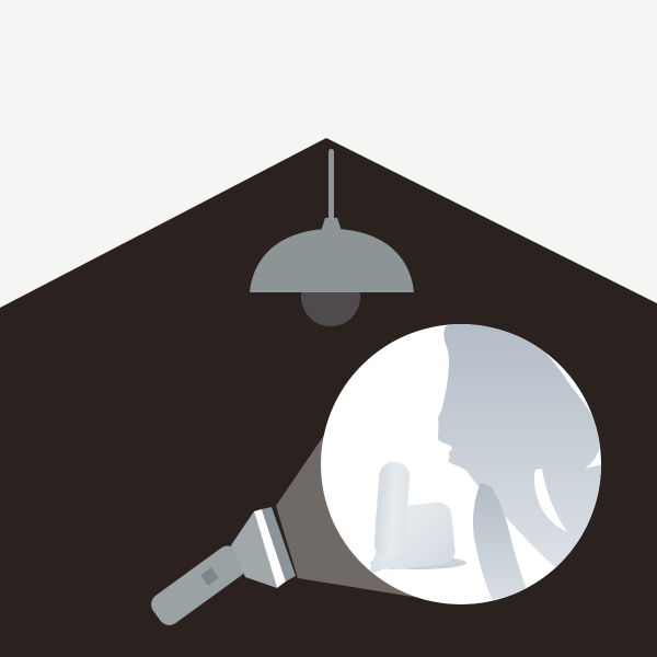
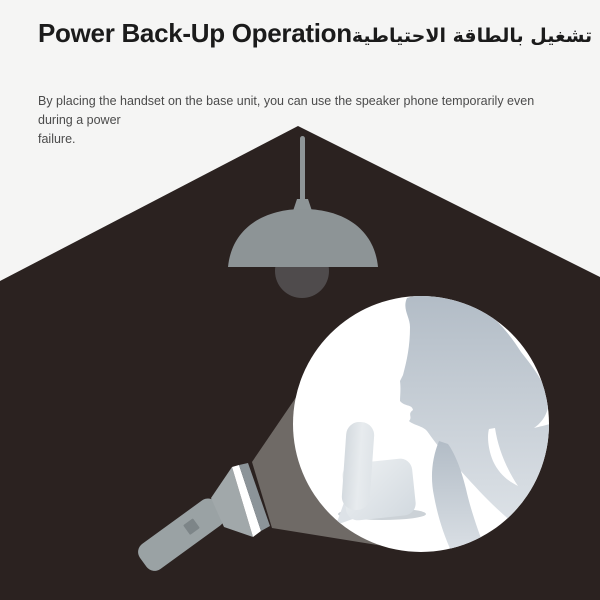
+ Power Back-Up Operation
+ تشغيل بالطاقة الاحتياطية
+ By placing the handset on the base unit, you can use the speaker phone temporarily even during a power
+ failure.
